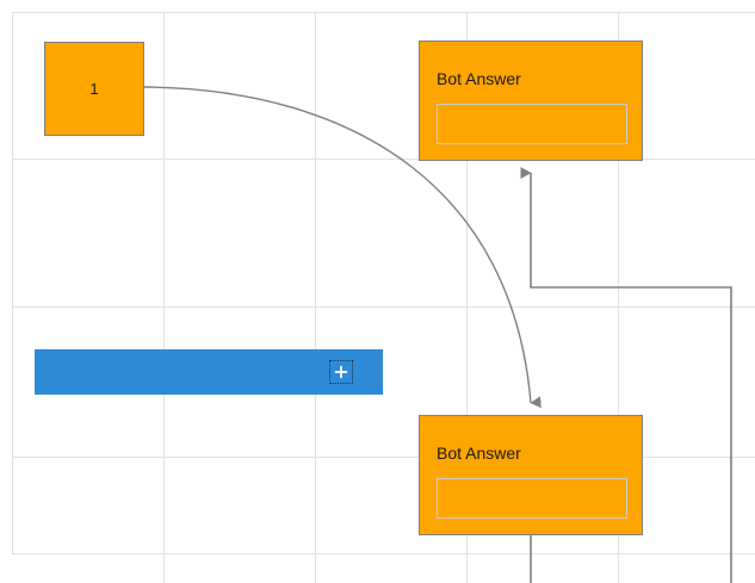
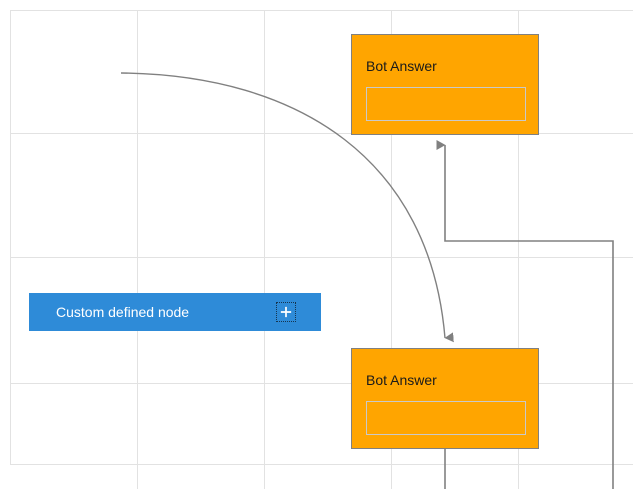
- 1
  Bot Answer
  Bot Answer
+ Custom defined node
